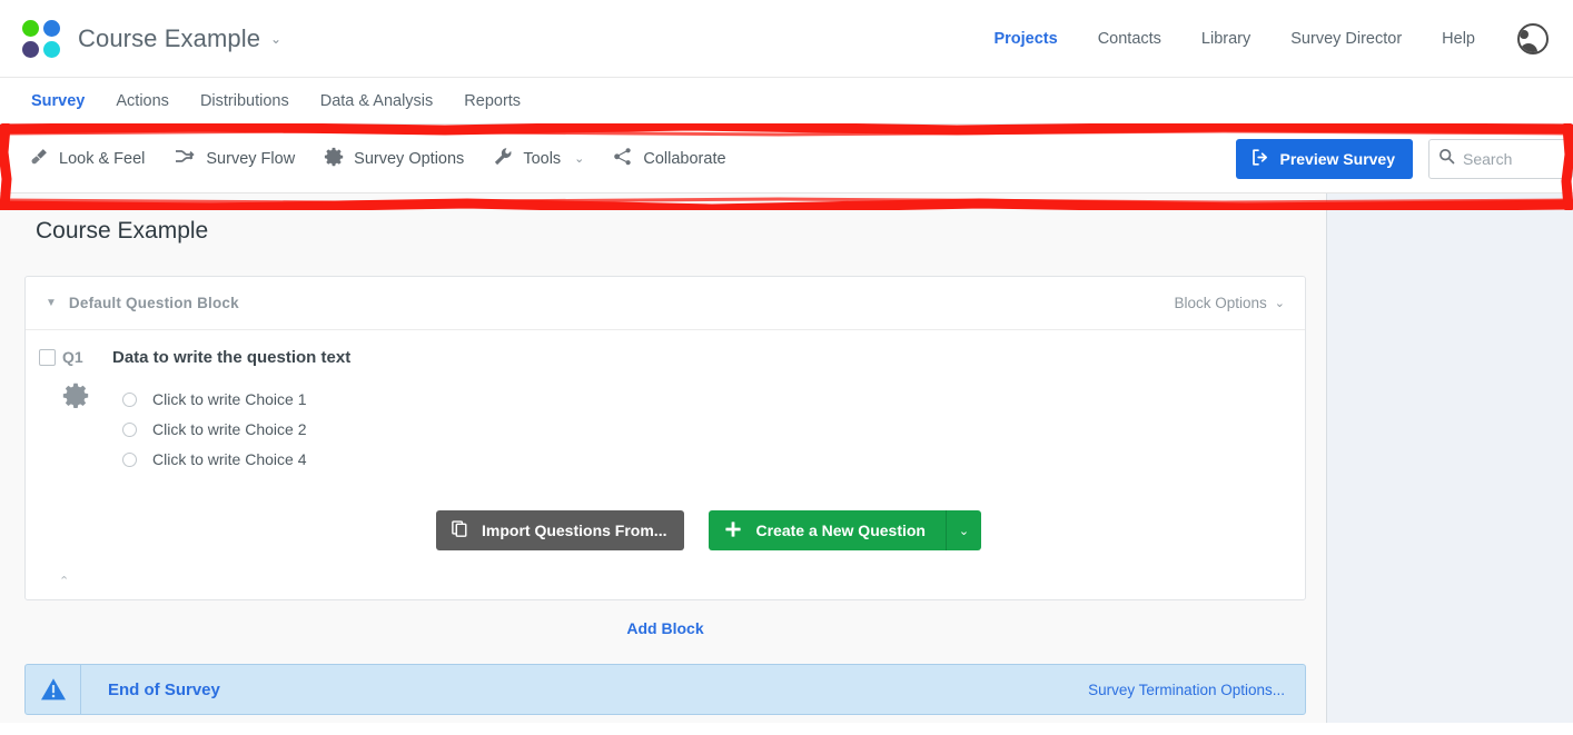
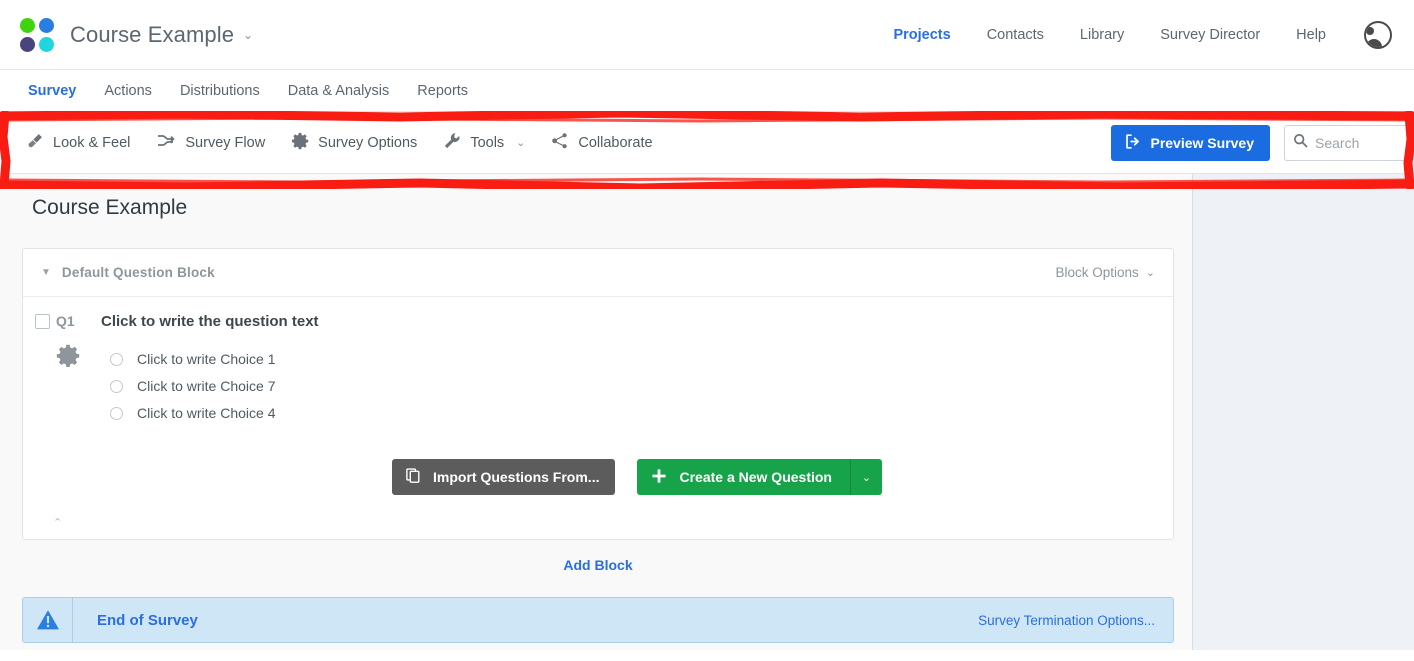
  Course Example
  ⌄
  Projects
  Contacts
  Library
  Survey Director
  Help
  Survey
  Actions
  Distributions
  Data & Analysis
  Reports
  Look & Feel
  Survey Flow
  Survey Options
  Tools
  ⌄
  Collaborate
  Preview Survey
  Search
  Course Example
  ▼
  Default Question Block
  Block Options
  ⌄
  Q1
- Data to write the question text
+ Click to write the question text
  Click to write Choice 1
- Click to write Choice 2
+ Click to write Choice 7
  Click to write Choice 4
  Import Questions From...
  Create a New Question
  ⌄
  ⌃
  Add Block
  End of Survey
  Survey Termination Options...
